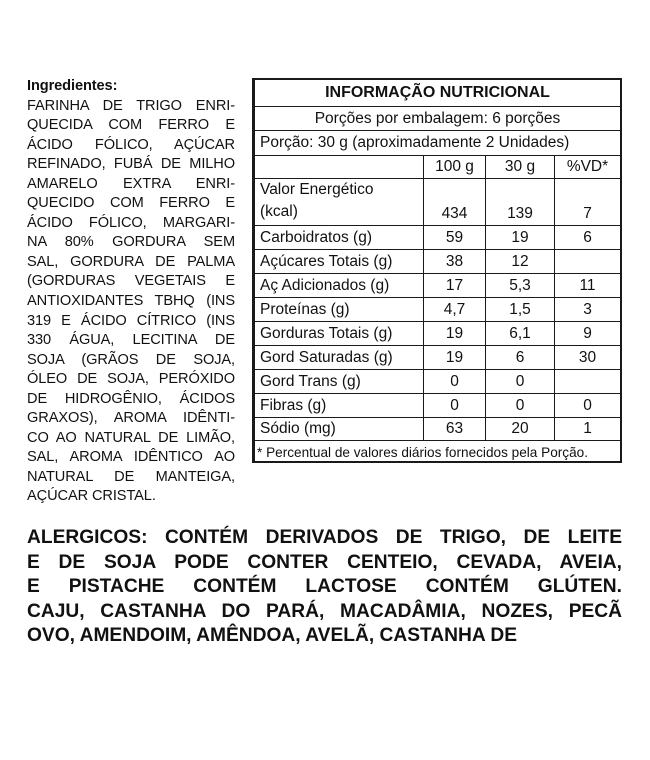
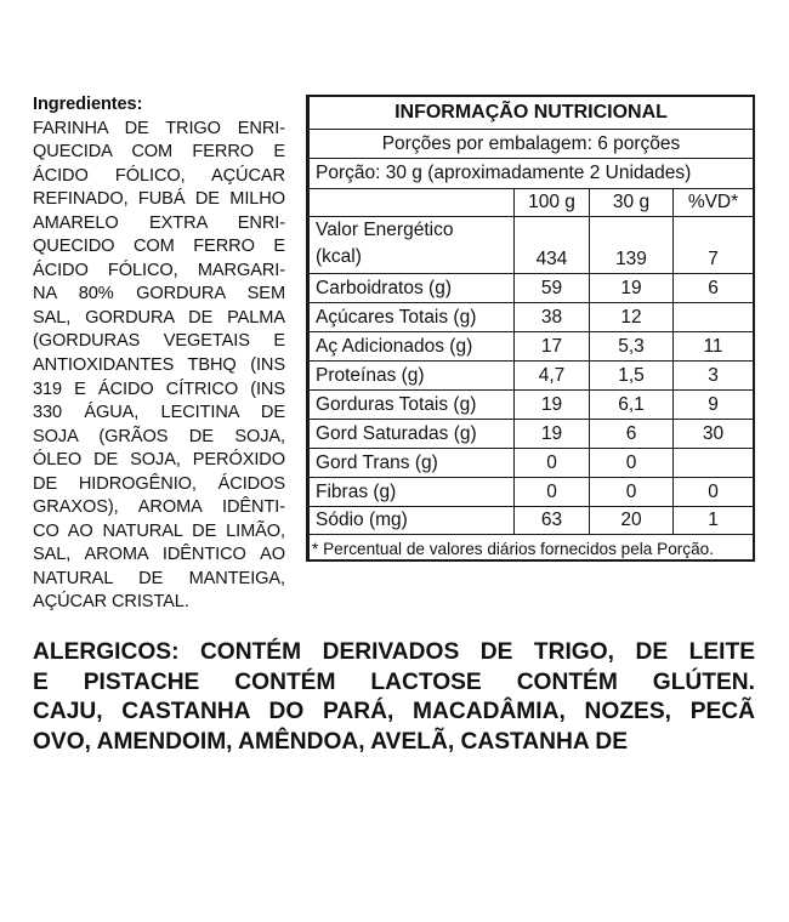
  Ingredientes:
  FARINHA DE TRIGO ENRI-
  QUECIDA COM FERRO E
  ÁCIDO FÓLICO, AÇÚCAR
  REFINADO, FUBÁ DE MILHO
  AMARELO EXTRA ENRI-
  QUECIDO COM FERRO E
  ÁCIDO FÓLICO, MARGARI-
  NA 80% GORDURA SEM
  SAL, GORDURA DE PALMA
  (GORDURAS VEGETAIS E
  ANTIOXIDANTES TBHQ (INS
  319 E ÁCIDO CÍTRICO (INS
  330 ÁGUA, LECITINA DE
  SOJA (GRÃOS DE SOJA,
  ÓLEO DE SOJA, PERÓXIDO
  DE HIDROGÊNIO, ÁCIDOS
  GRAXOS), AROMA IDÊNTI-
  CO AO NATURAL DE LIMÃO,
  SAL, AROMA IDÊNTICO AO
  NATURAL DE MANTEIGA,
  AÇÚCAR CRISTAL.
  INFORMAÇÃO NUTRICIONAL
  Porções por embalagem: 6 porções
  Porção: 30 g (aproximadamente 2 Unidades)
  100 g
  30 g
  %VD*
  Valor Energético
  (kcal)
  434
  139
  7
  Carboidratos (g)
  59
  19
  6
  Açúcares Totais (g)
  38
  12
  Aç Adicionados (g)
  17
  5,3
  11
  Proteínas (g)
  4,7
  1,5
  3
  Gorduras Totais (g)
  19
  6,1
  9
  Gord Saturadas (g)
  19
  6
  30
  Gord Trans (g)
  0
  0
  Fibras (g)
  0
  0
  0
  Sódio (mg)
  63
  20
  1
  * Percentual de valores diários fornecidos pela Porção.
  ALERGICOS: CONTÉM DERIVADOS DE TRIGO, DE LEITE
- E DE SOJA PODE CONTER CENTEIO, CEVADA, AVEIA,
  E PISTACHE CONTÉM LACTOSE CONTÉM GLÚTEN.
  CAJU, CASTANHA DO PARÁ, MACADÂMIA, NOZES, PECÃ
  OVO, AMENDOIM, AMÊNDOA, AVELÃ, CASTANHA DE
